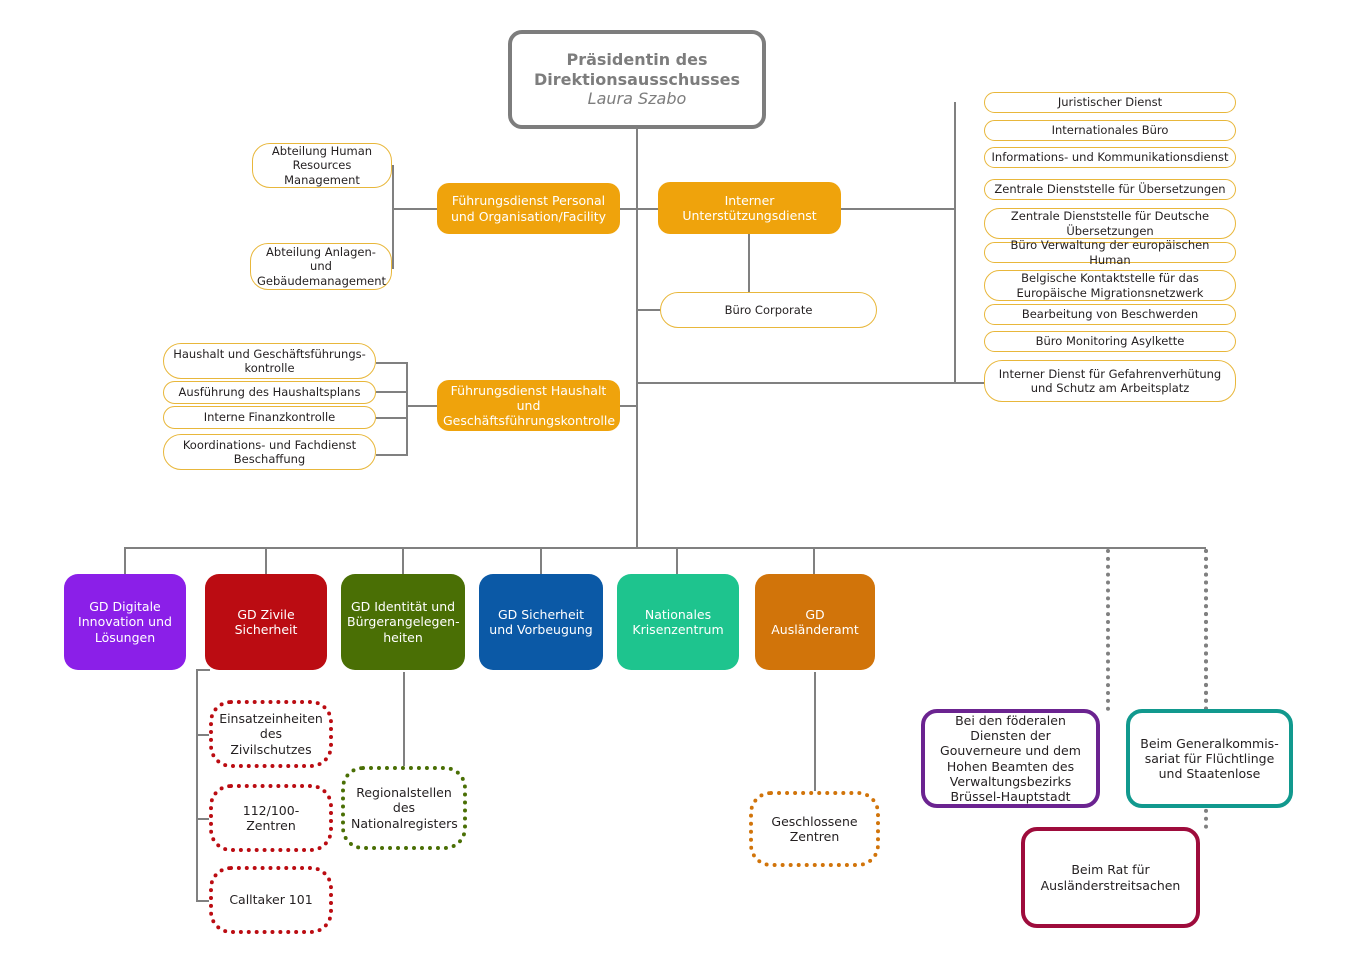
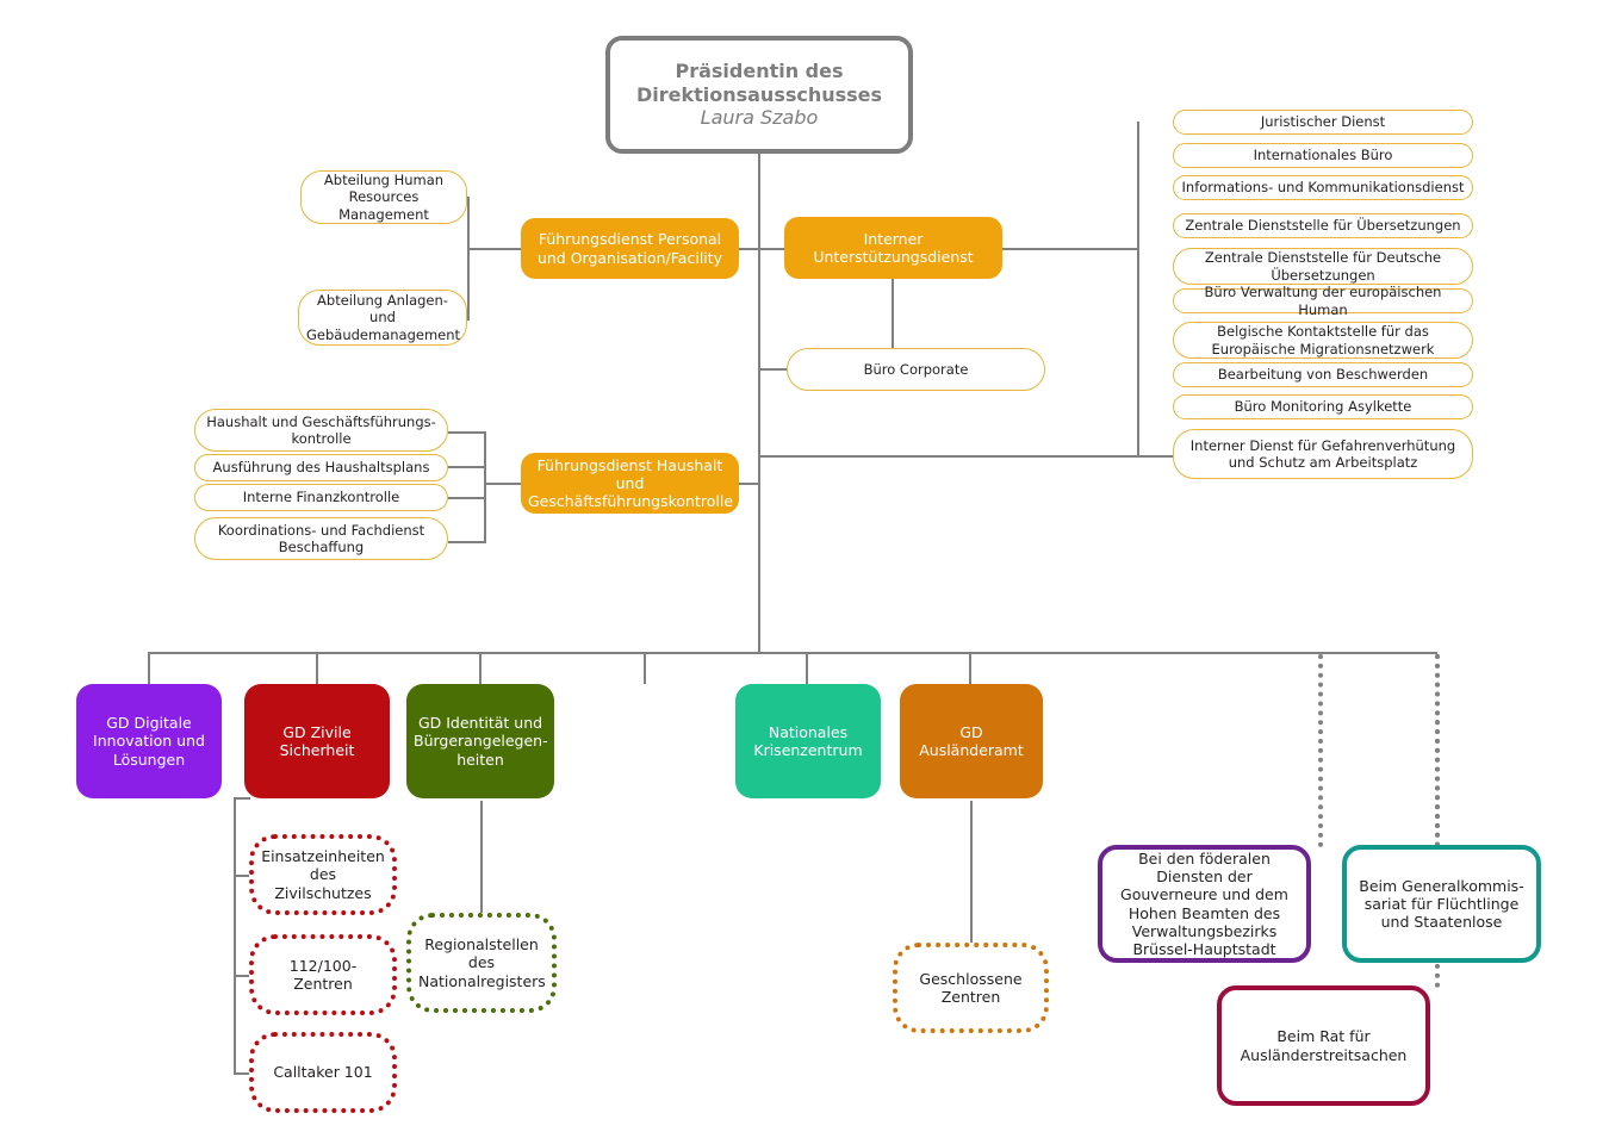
  Präsidentin des
  Direktionsausschusses
  Laura Szabo
  Interner Unterstützungsdienst
  Führungsdienst Personal und Organisation/Facility
  Führungsdienst Haushalt und Geschäftsführungskontrolle
  Abteilung Human Resources Management
  Abteilung Anlagen- und Gebäudemanagement
  Büro Corporate
  Haushalt und Geschäftsführungs-kontrolle
  Ausführung des Haushaltsplans
  Interne Finanzkontrolle
  Koordinations- und Fachdienst Beschaffung
  Juristischer Dienst
  Internationales Büro
  Informations- und Kommunikationsdienst
  Zentrale Dienststelle für Übersetzungen
  Zentrale Dienststelle für Deutsche Übersetzungen
  Büro Verwaltung der europäischen Human
  Belgische Kontaktstelle für das Europäische Migrationsnetzwerk
  Bearbeitung von Beschwerden
  Büro Monitoring Asylkette
  Interner Dienst für Gefahrenverhütung und Schutz am Arbeitsplatz
  GD Digitale Innovation und Lösungen
  GD Zivile Sicherheit
  GD Identität und Bürgerangelegen-heiten
- GD Sicherheit und Vorbeugung
  Nationales Krisenzentrum
  GD Ausländeramt
  Einsatzeinheiten des Zivilschutzes
  112/100-Zentren
  Calltaker 101
  Regionalstellen des Nationalregisters
  Geschlossene Zentren
  Bei den föderalen Diensten der Gouverneure und dem Hohen Beamten des Verwaltungsbezirks Brüssel-Hauptstadt
  Beim Generalkommis-sariat für Flüchtlinge und Staatenlose
  Beim Rat für Ausländerstreitsachen
